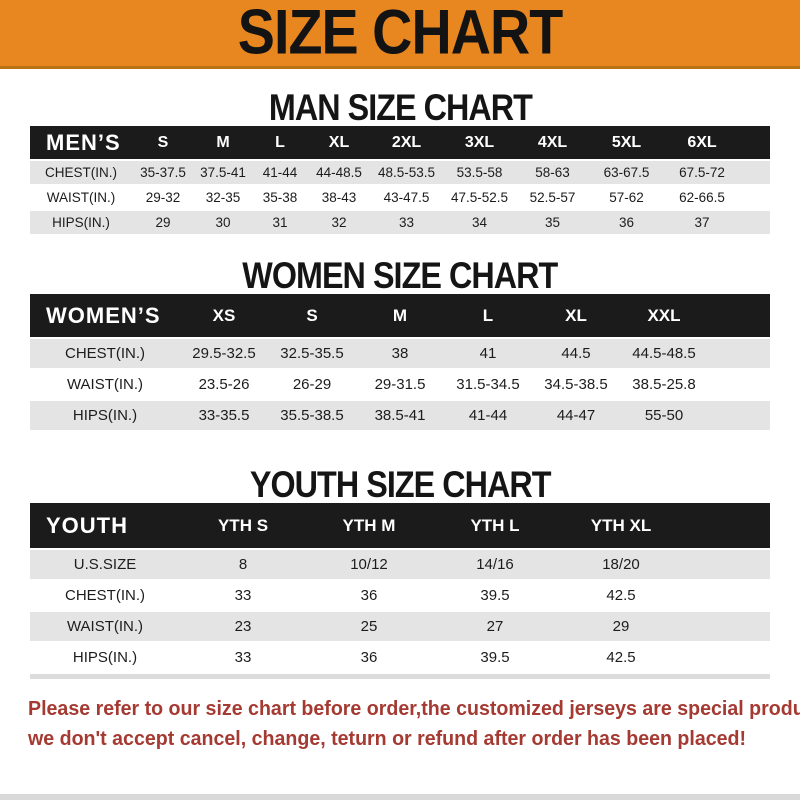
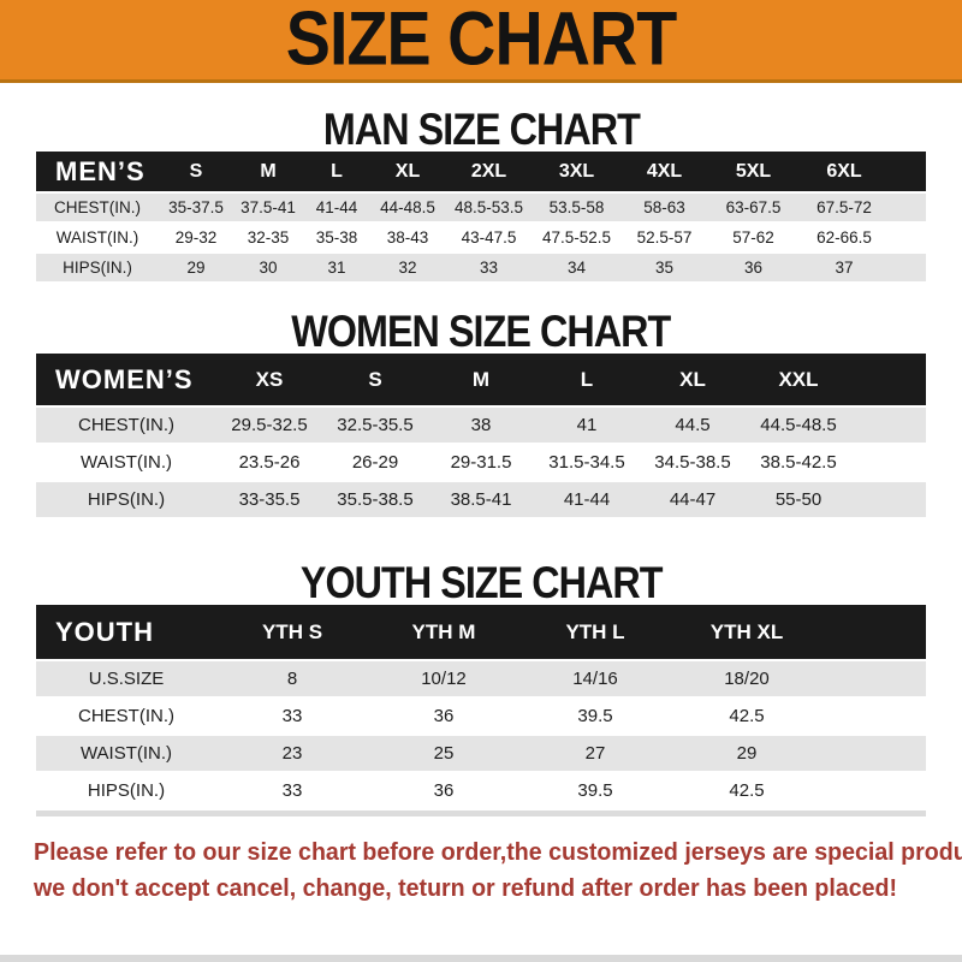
  SIZE CHART
  MAN SIZE CHART
  MEN’S	S	M	L	XL	2XL	3XL	4XL	5XL	6XL
  CHEST(IN.)	35-37.5	37.5-41	41-44	44-48.5	48.5-53.5	53.5-58	58-63	63-67.5	67.5-72
  WAIST(IN.)	29-32	32-35	35-38	38-43	43-47.5	47.5-52.5	52.5-57	57-62	62-66.5
  HIPS(IN.)	29	30	31	32	33	34	35	36	37
  WOMEN SIZE CHART
  WOMEN’S	XS	S	M	L	XL	XXL
  CHEST(IN.)	29.5-32.5	32.5-35.5	38	41	44.5	44.5-48.5
- WAIST(IN.)	23.5-26	26-29	29-31.5	31.5-34.5	34.5-38.5	38.5-25.8
+ WAIST(IN.)	23.5-26	26-29	29-31.5	31.5-34.5	34.5-38.5	38.5-42.5
  HIPS(IN.)	33-35.5	35.5-38.5	38.5-41	41-44	44-47	55-50
  YOUTH SIZE CHART
  YOUTH	YTH S	YTH M	YTH L	YTH XL
  U.S.SIZE	8	10/12	14/16	18/20
  CHEST(IN.)	33	36	39.5	42.5
  WAIST(IN.)	23	25	27	29
  HIPS(IN.)	33	36	39.5	42.5
  Please refer to our size chart before order,the customized jerseys are special produ
  we don't accept cancel, change, teturn or refund after order has been placed!
